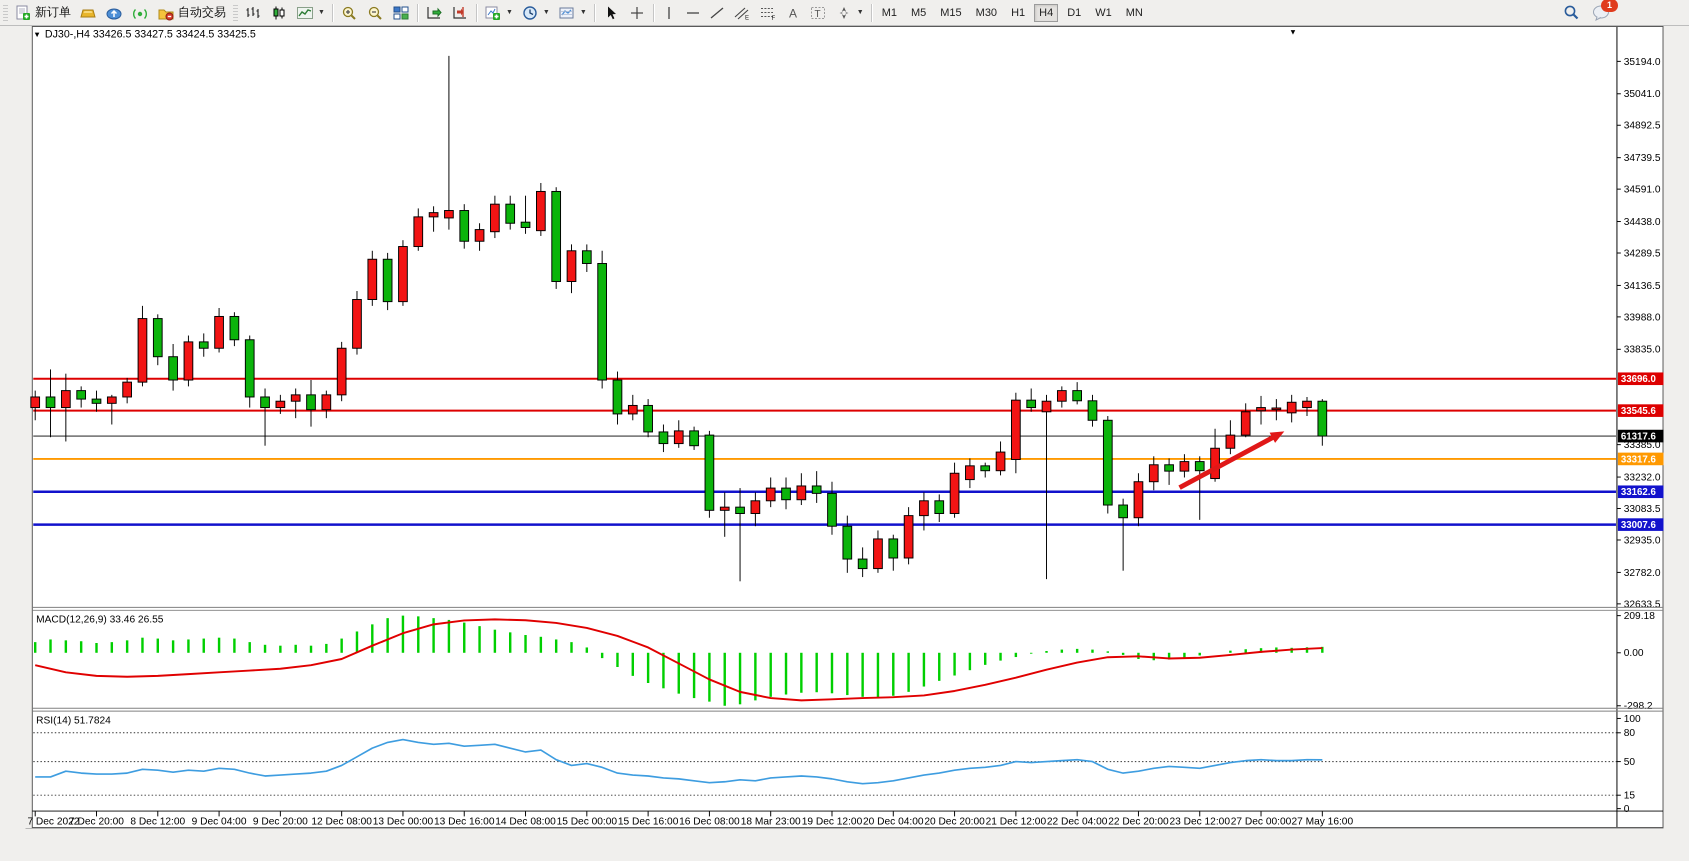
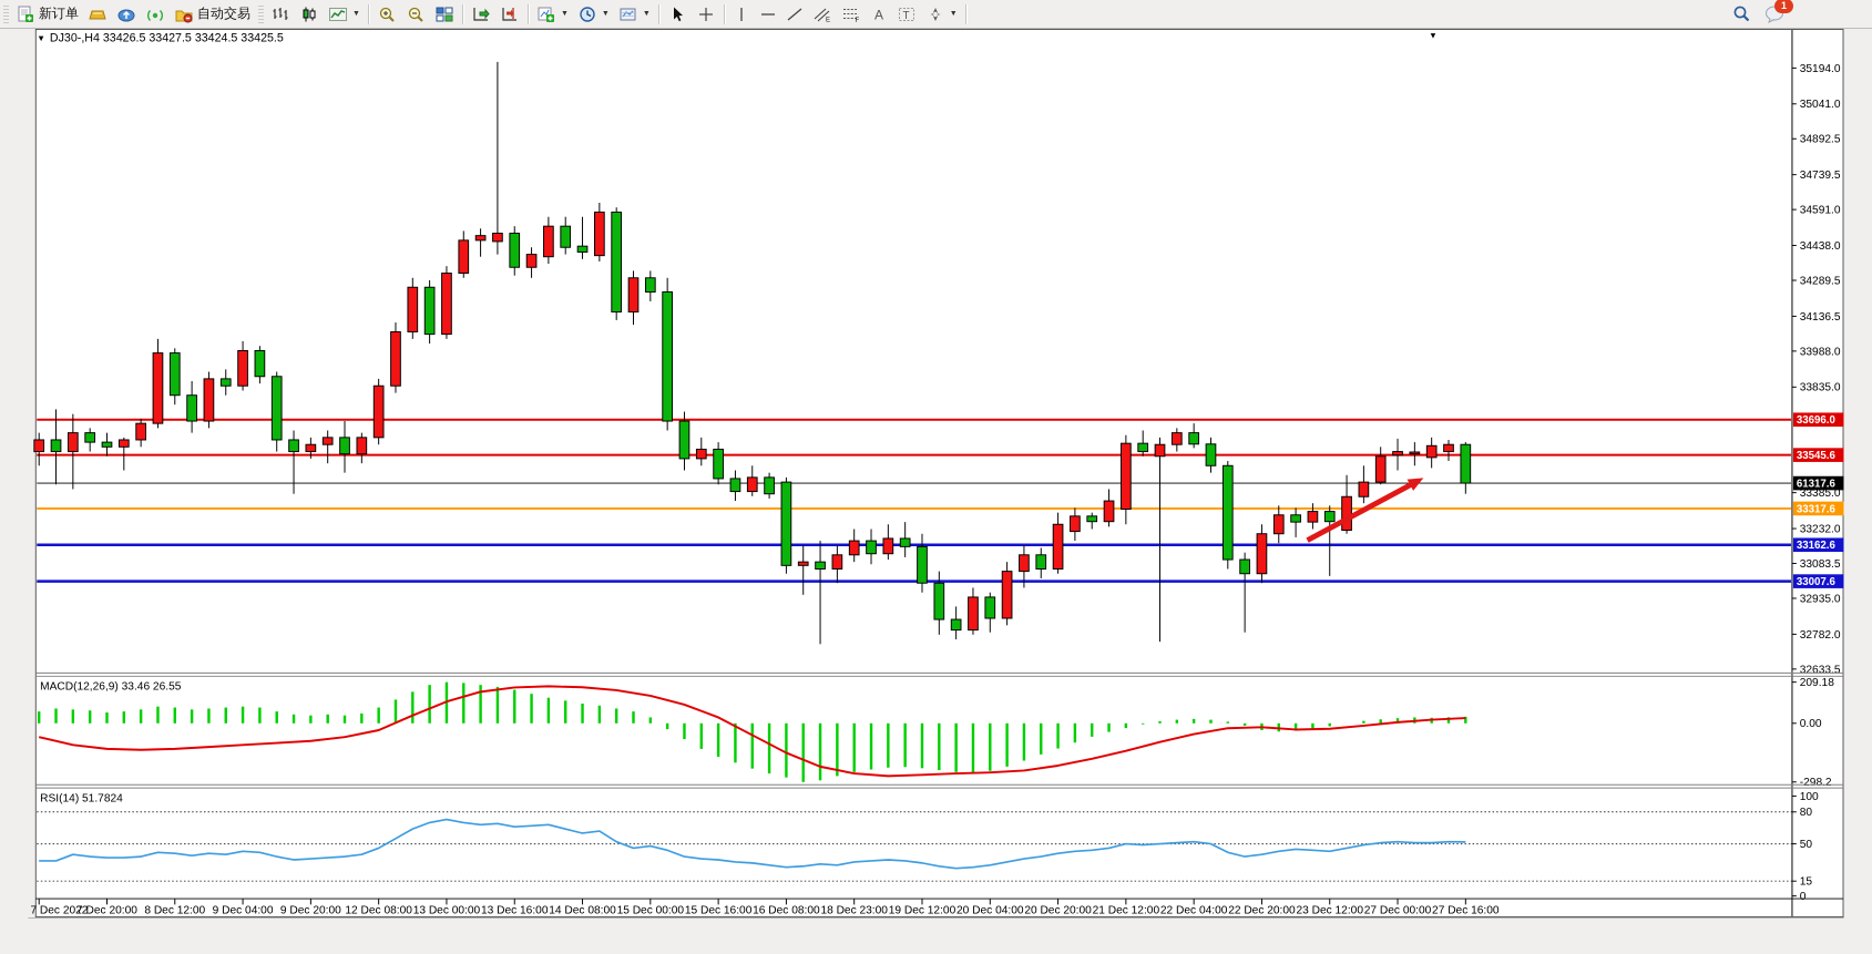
  新订单
  自动交易
  A
  T
- M1
- M5
- M15
- M30
- H1
- H4
- D1
- W1
- MN
  1
  35194.0
  35041.0
  34892.5
  34739.5
  34591.0
  34438.0
  34289.5
  34136.5
  33988.0
  33835.0
  33385.0
  33232.0
  33083.5
  32935.0
  32782.0
  32633.5
  209.18
  0.00
  -298.2
  100
  80
  50
  15
  0
  33696.0
  33545.6
  61317.6
  33317.6
  33162.6
  33007.6
  7 Dec 2022
  7 Dec 20:00
  8 Dec 12:00
  9 Dec 04:00
  9 Dec 20:00
  12 Dec 08:00
  13 Dec 00:00
  13 Dec 16:00
  14 Dec 08:00
  15 Dec 00:00
  15 Dec 16:00
  16 Dec 08:00
- 18 Mar 23:00
+ 18 Dec 23:00
  19 Dec 12:00
  20 Dec 04:00
  20 Dec 20:00
  21 Dec 12:00
  22 Dec 04:00
  22 Dec 20:00
  23 Dec 12:00
  27 Dec 00:00
- 27 May 16:00
+ 27 Dec 16:00
  ▼
  DJ30-,H4 33426.5 33427.5 33424.5 33425.5
  ▼
  MACD(12,26,9) 33.46 26.55
  RSI(14) 51.7824
